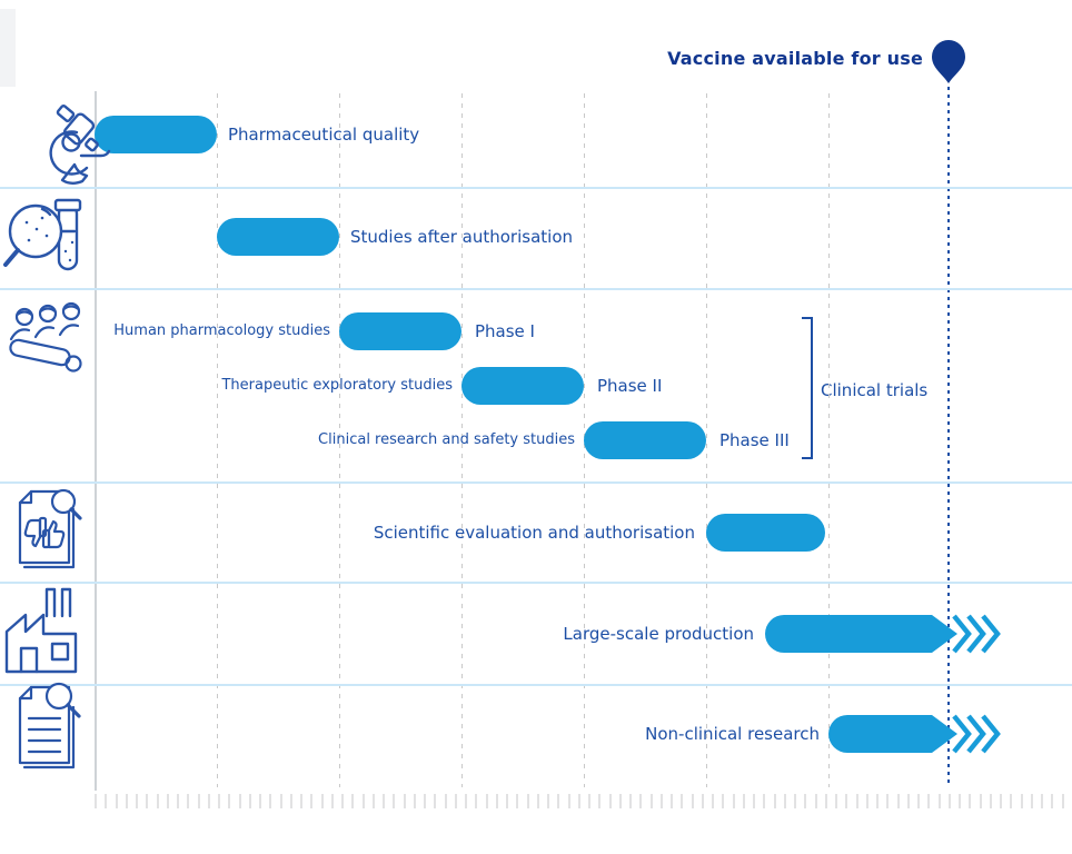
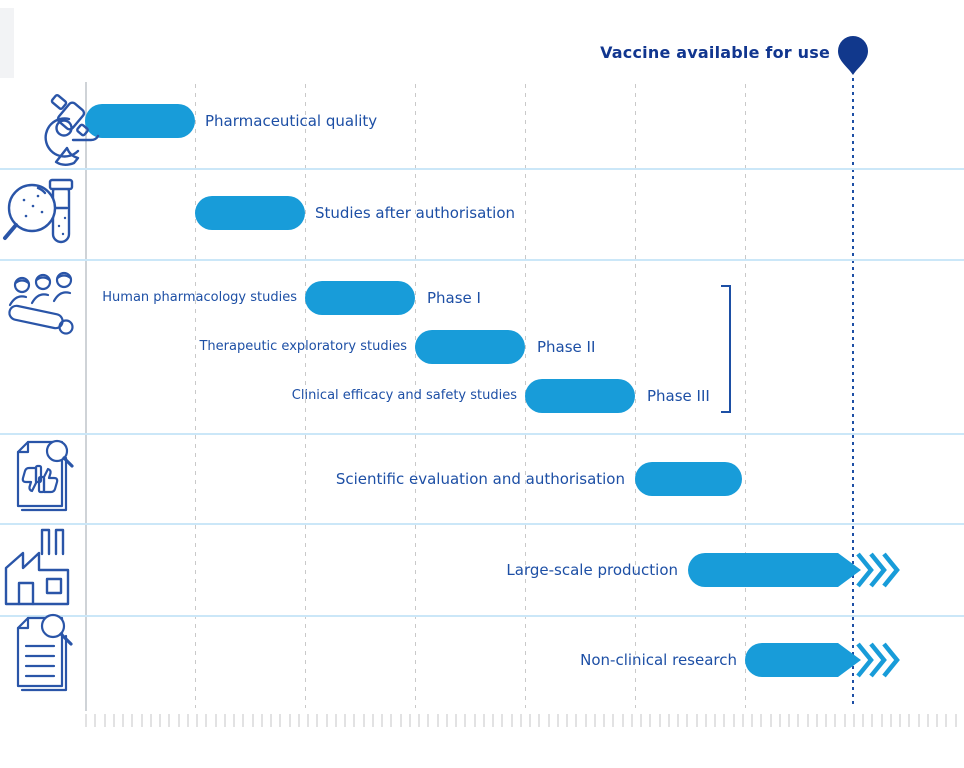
  Vaccine available for use
- Clinical trials
  Pharmaceutical quality
  Studies after authorisation
  Human pharmacology studies
  Phase I
  Therapeutic exploratory studies
  Phase II
- Clinical research and safety studies
+ Clinical efficacy and safety studies
  Phase III
  Scientific evaluation and authorisation
  Large-scale production
  Non-clinical research
